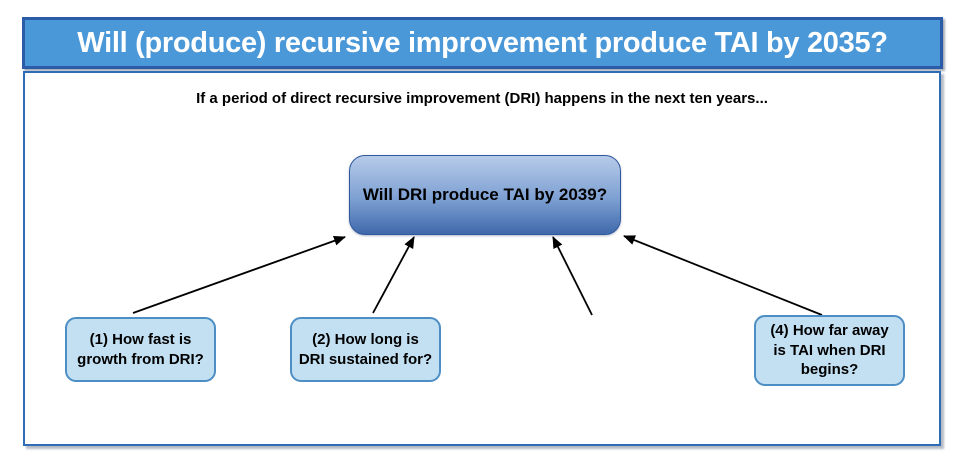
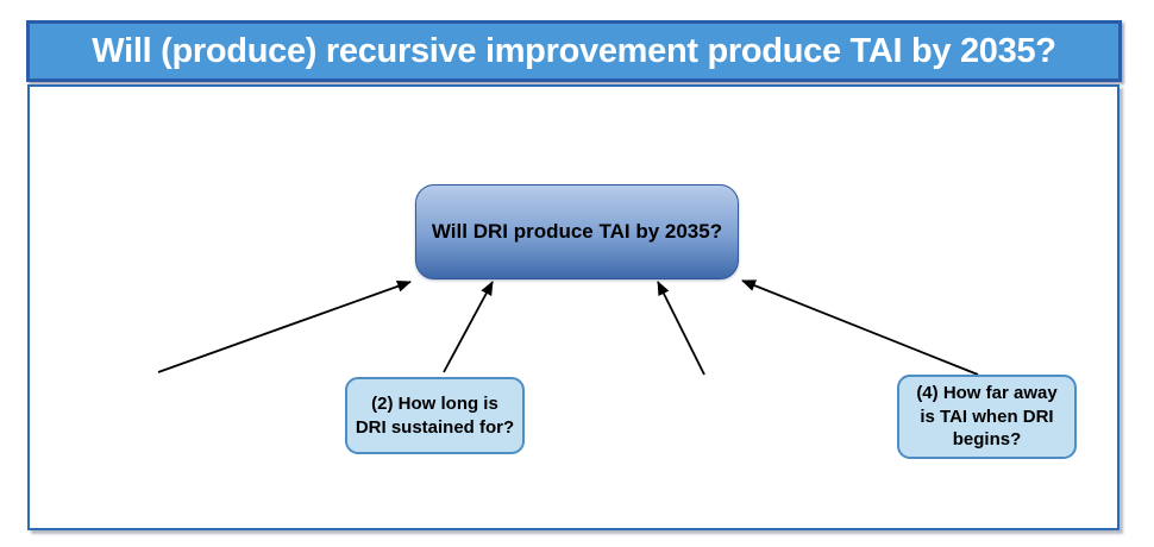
  Will (produce) recursive improvement produce TAI by 2035?
- If a period of direct recursive improvement (DRI) happens in the next ten years...
- Will DRI produce TAI by 2039?
+ Will DRI produce TAI by 2035?
- (1) How fast is
- growth from DRI?
  (2) How long is
  DRI sustained for?
  (4) How far away
  is TAI when DRI
  begins?
